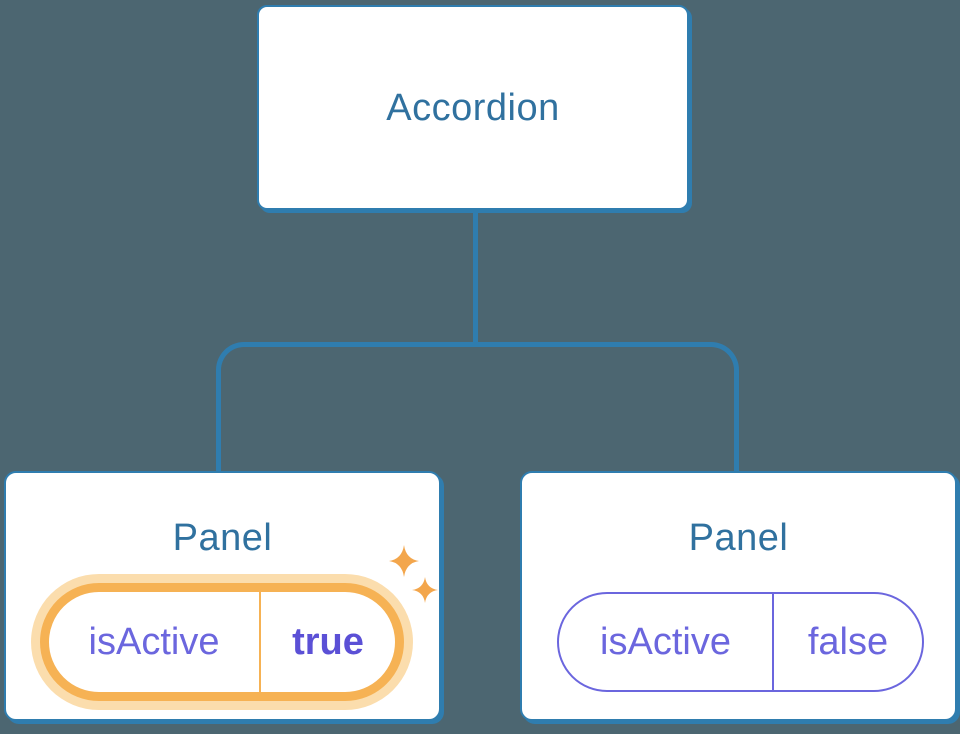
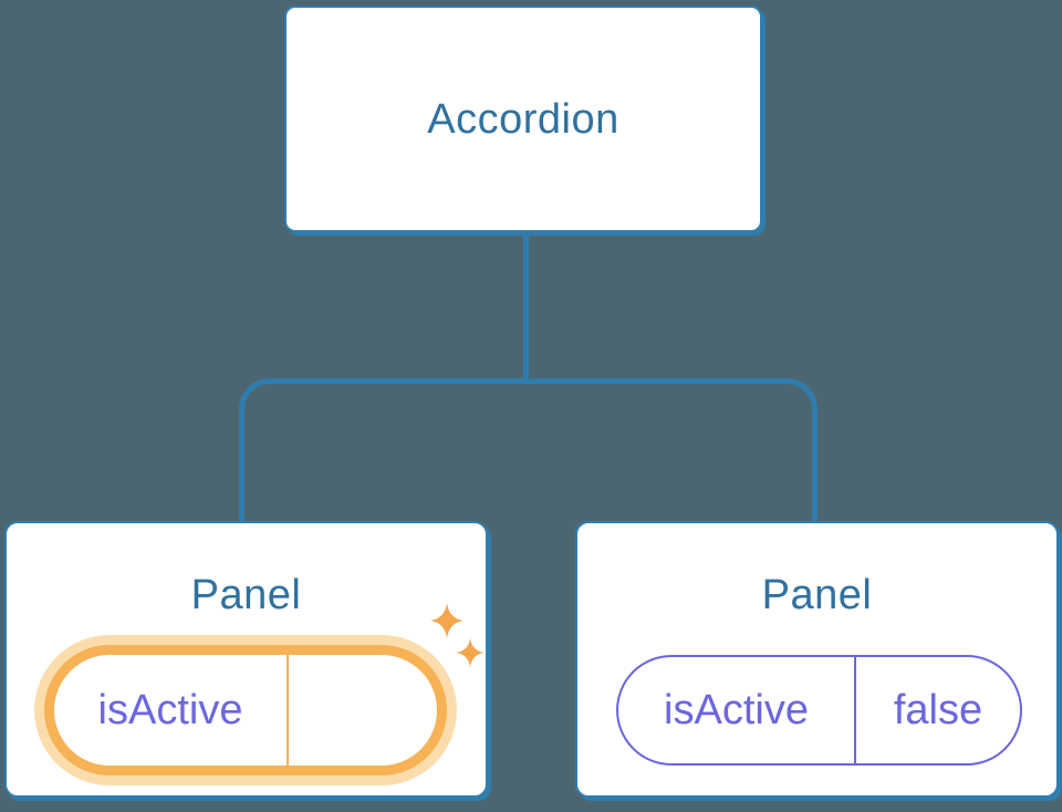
  Accordion
  Panel
  isActive
- true
  Panel
  isActive
  false
